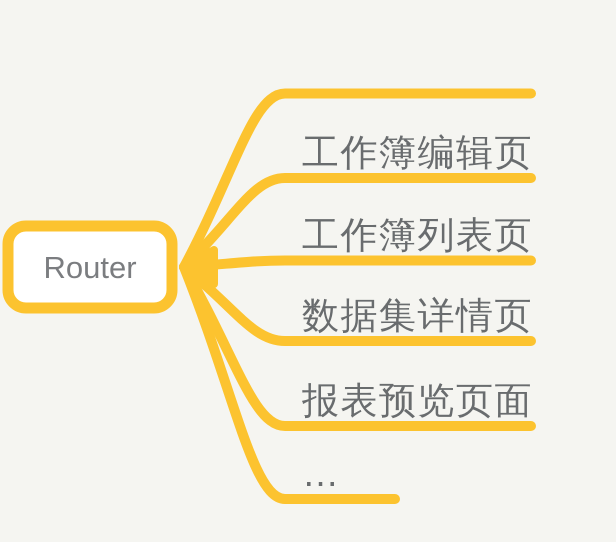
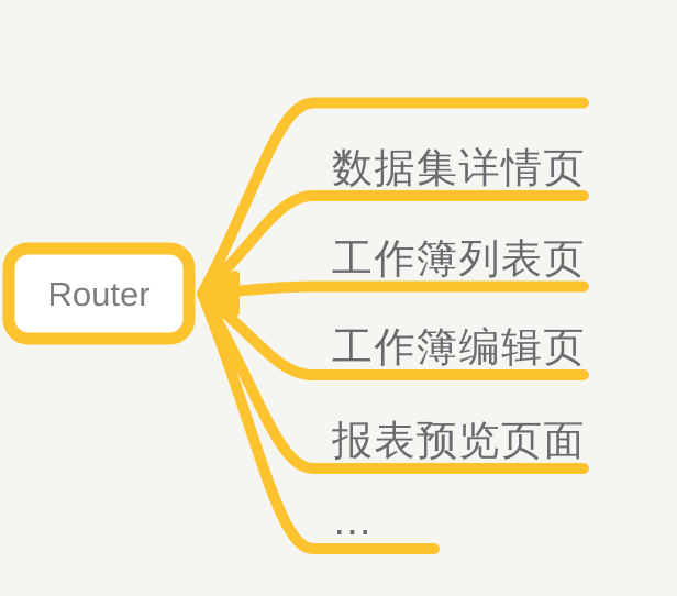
  Router
- 工作簿编辑页
+ 数据集详情页
  工作簿列表页
- 数据集详情页
+ 工作簿编辑页
  报表预览页面
  …
